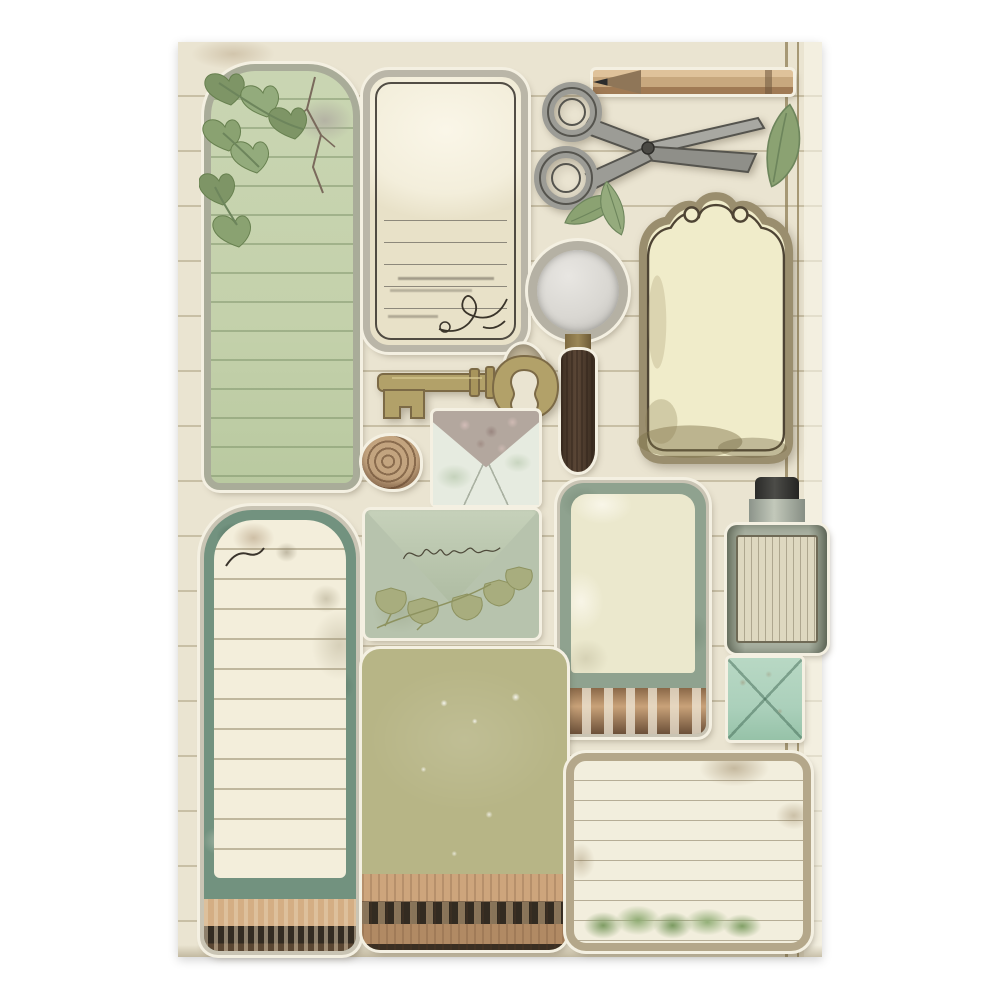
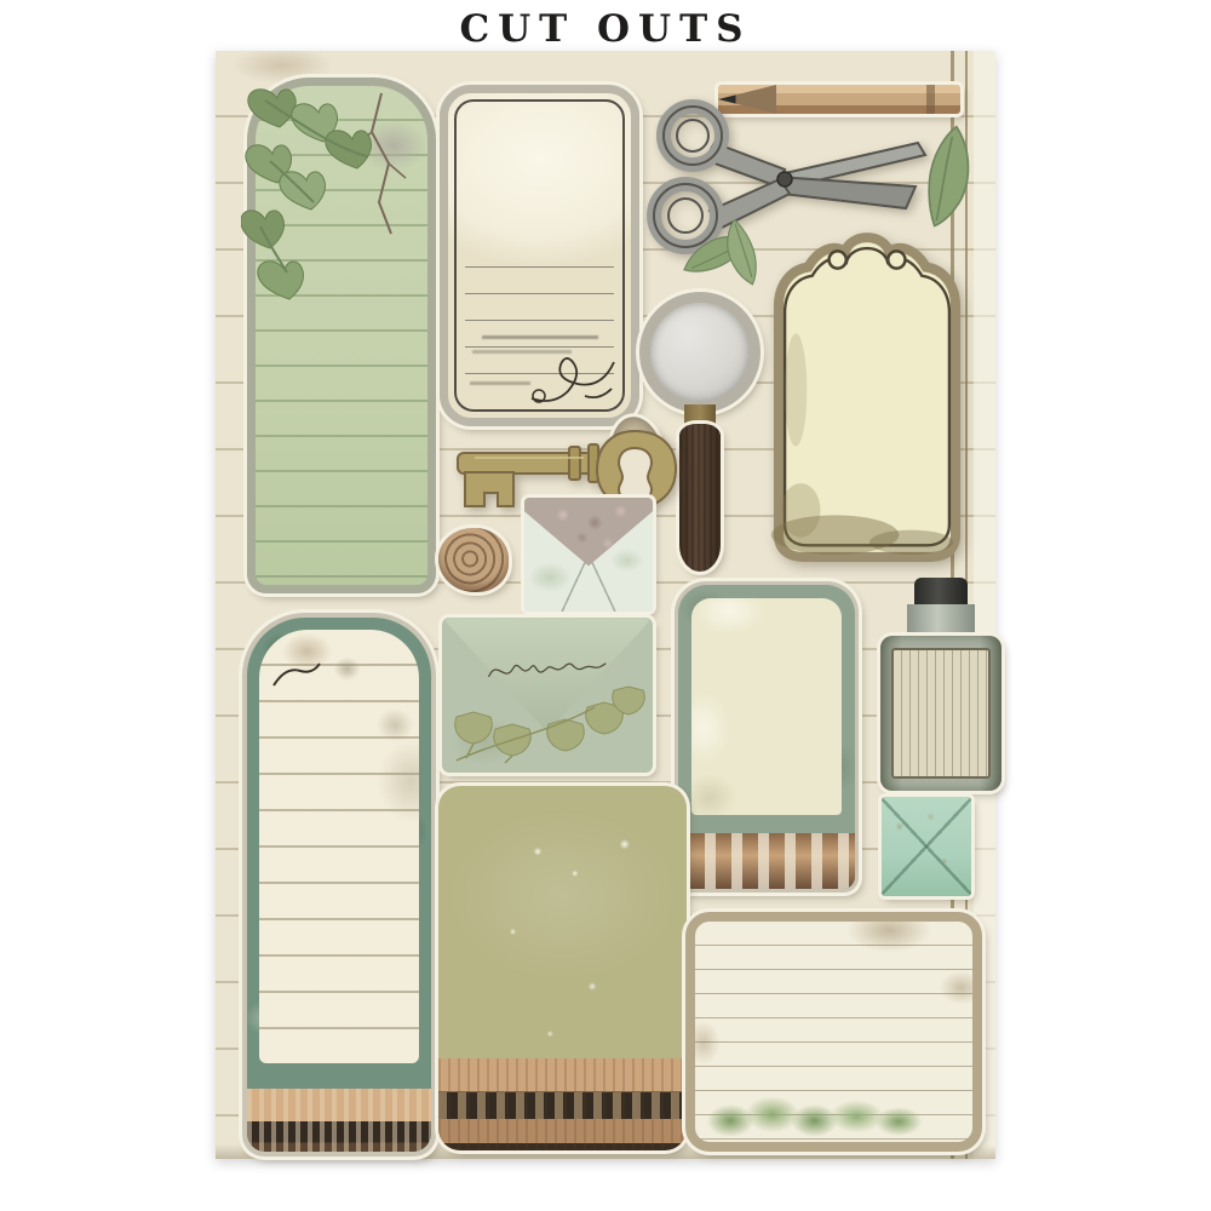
+ CUT OUTS
